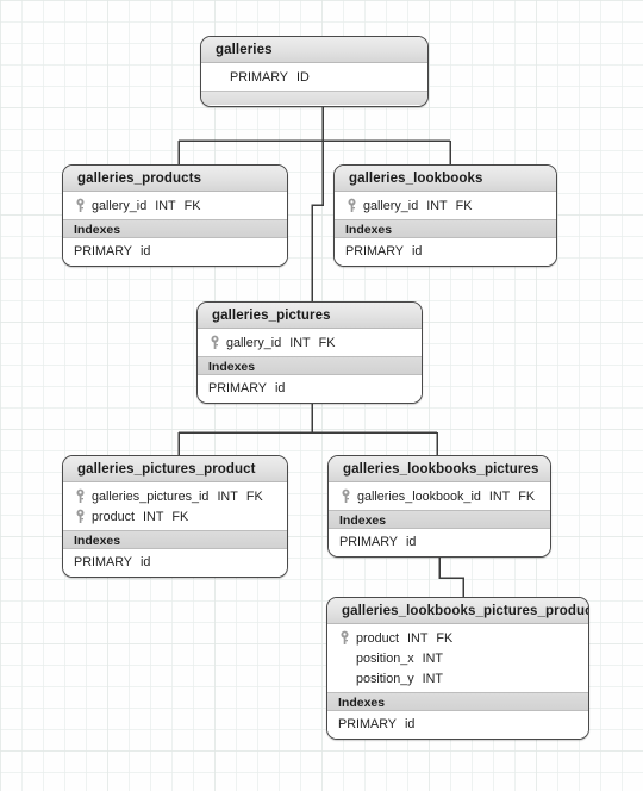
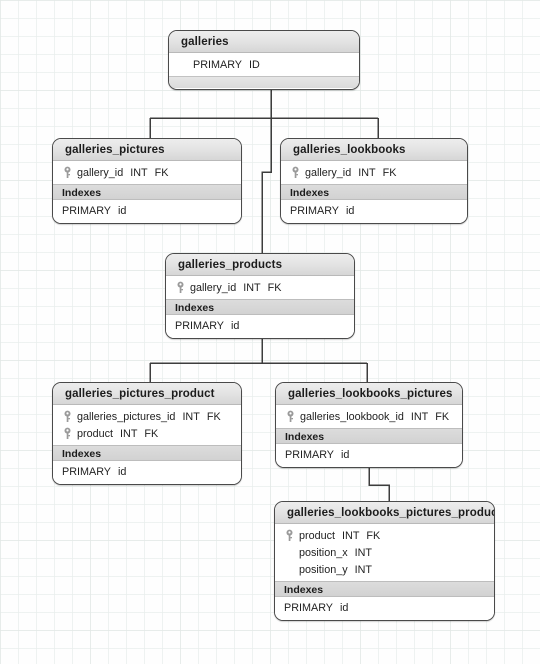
  galleries
  PRIMARY
  ID
- galleries_products
+ galleries_pictures
  gallery_id
  INT
  FK
  Indexes
  PRIMARY
  id
  galleries_lookbooks
  gallery_id
  INT
  FK
  Indexes
  PRIMARY
  id
- galleries_pictures
+ galleries_products
  gallery_id
  INT
  FK
  Indexes
  PRIMARY
  id
  galleries_pictures_product
  galleries_pictures_id
  INT
  FK
  product
  INT
  FK
  Indexes
  PRIMARY
  id
  galleries_lookbooks_pictures
  galleries_lookbook_id
  INT
  FK
  Indexes
  PRIMARY
  id
  galleries_lookbooks_pictures_produ
  product
  INT
  FK
  position_x
  INT
  position_y
  INT
  Indexes
  PRIMARY
  id
